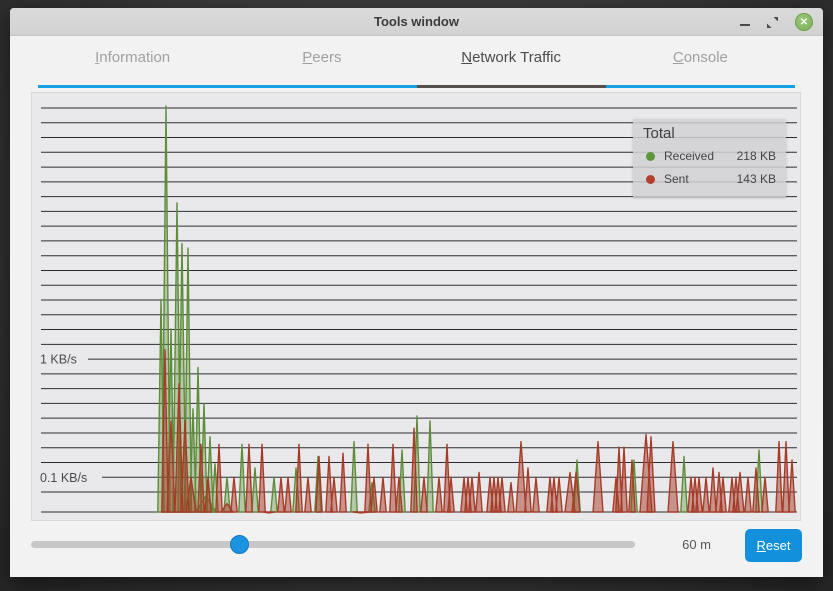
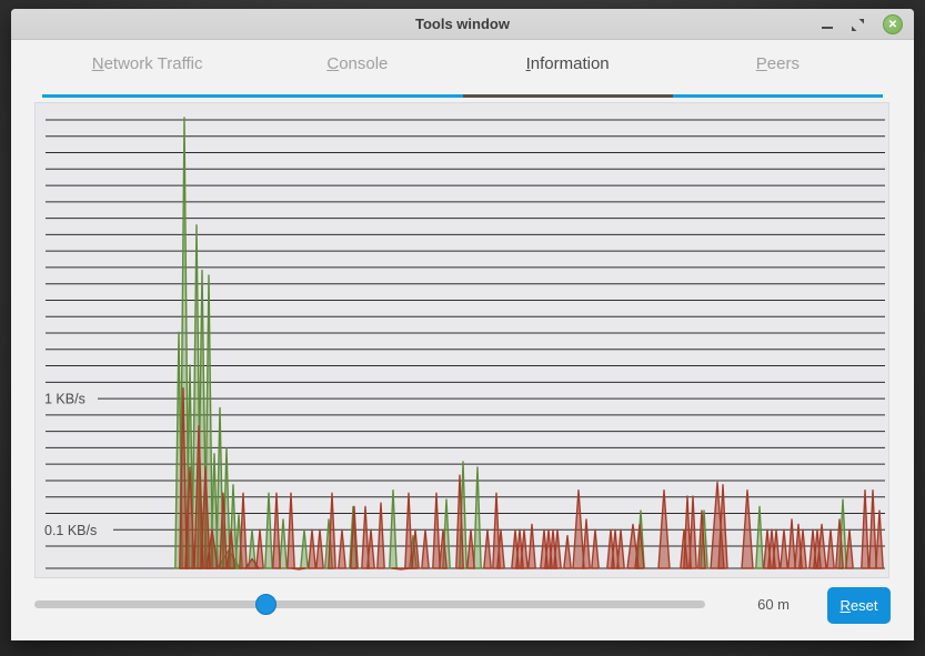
  Tools window
  ✕
- Information
+ Network Traffic
- Peers
+ Console
- Network Traffic
+ Information
- Console
+ Peers
  1 KB/s
  0.1 KB/s
- Total
- Received
- 218 KB
- Sent
- 143 KB
  60 m
  Reset
